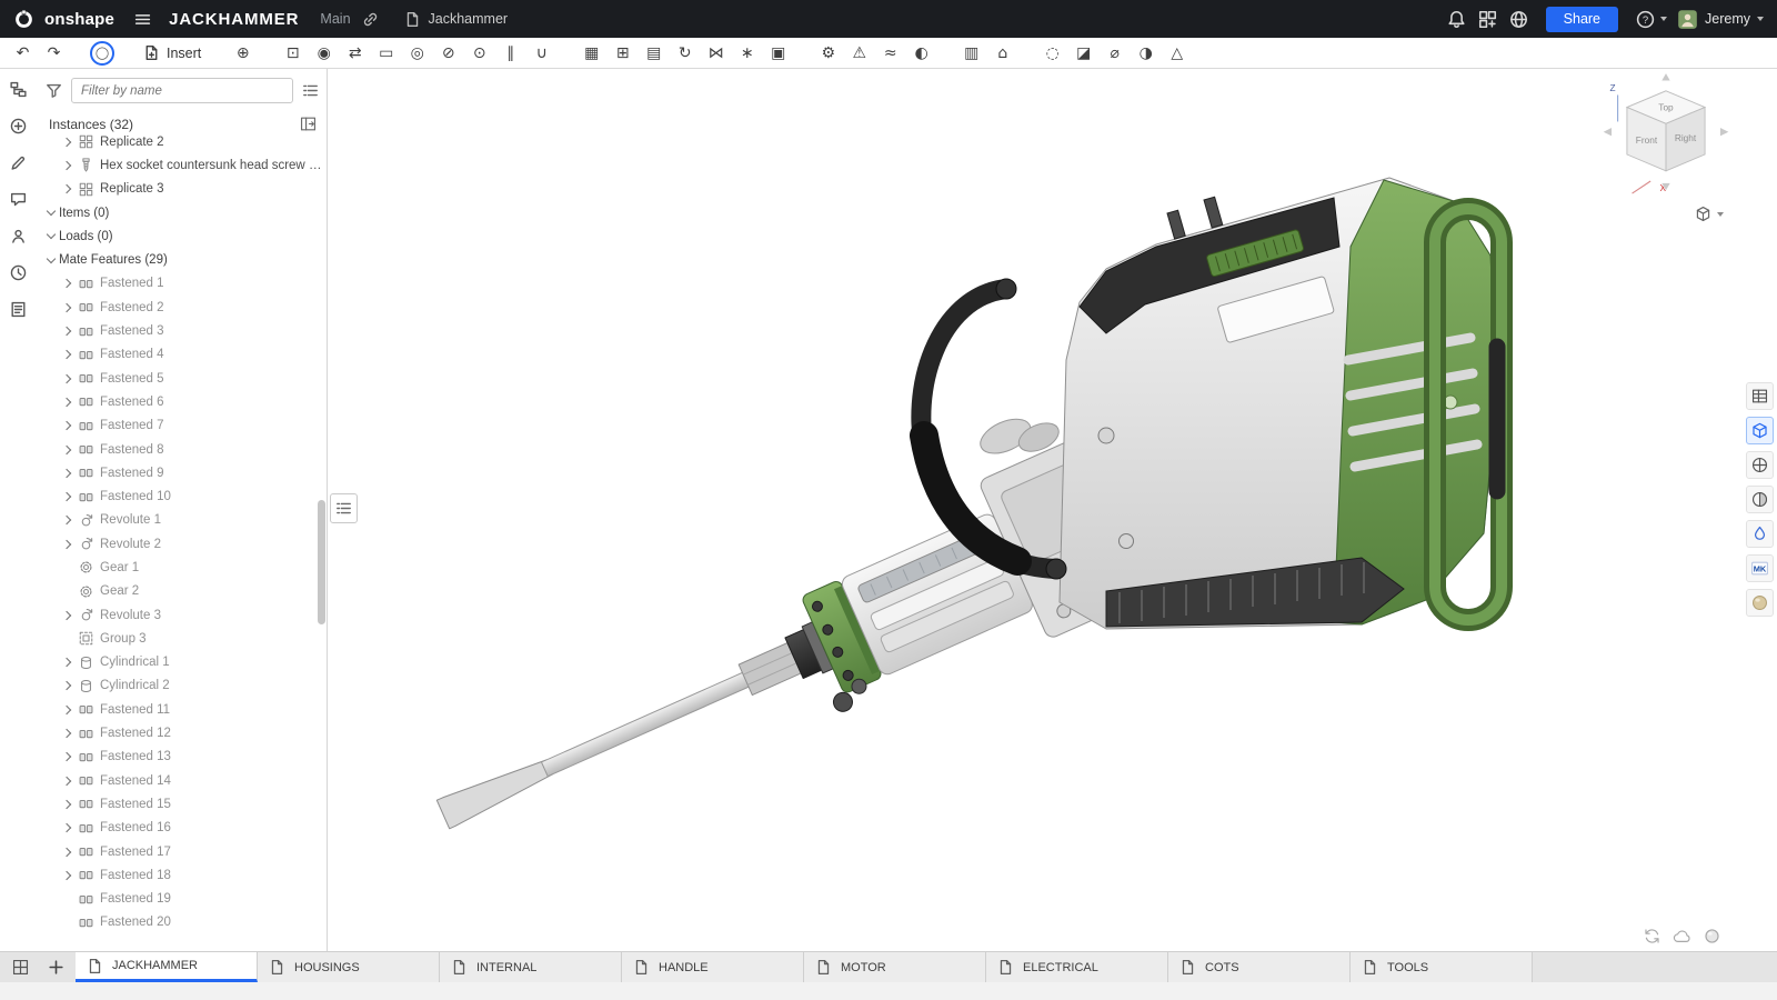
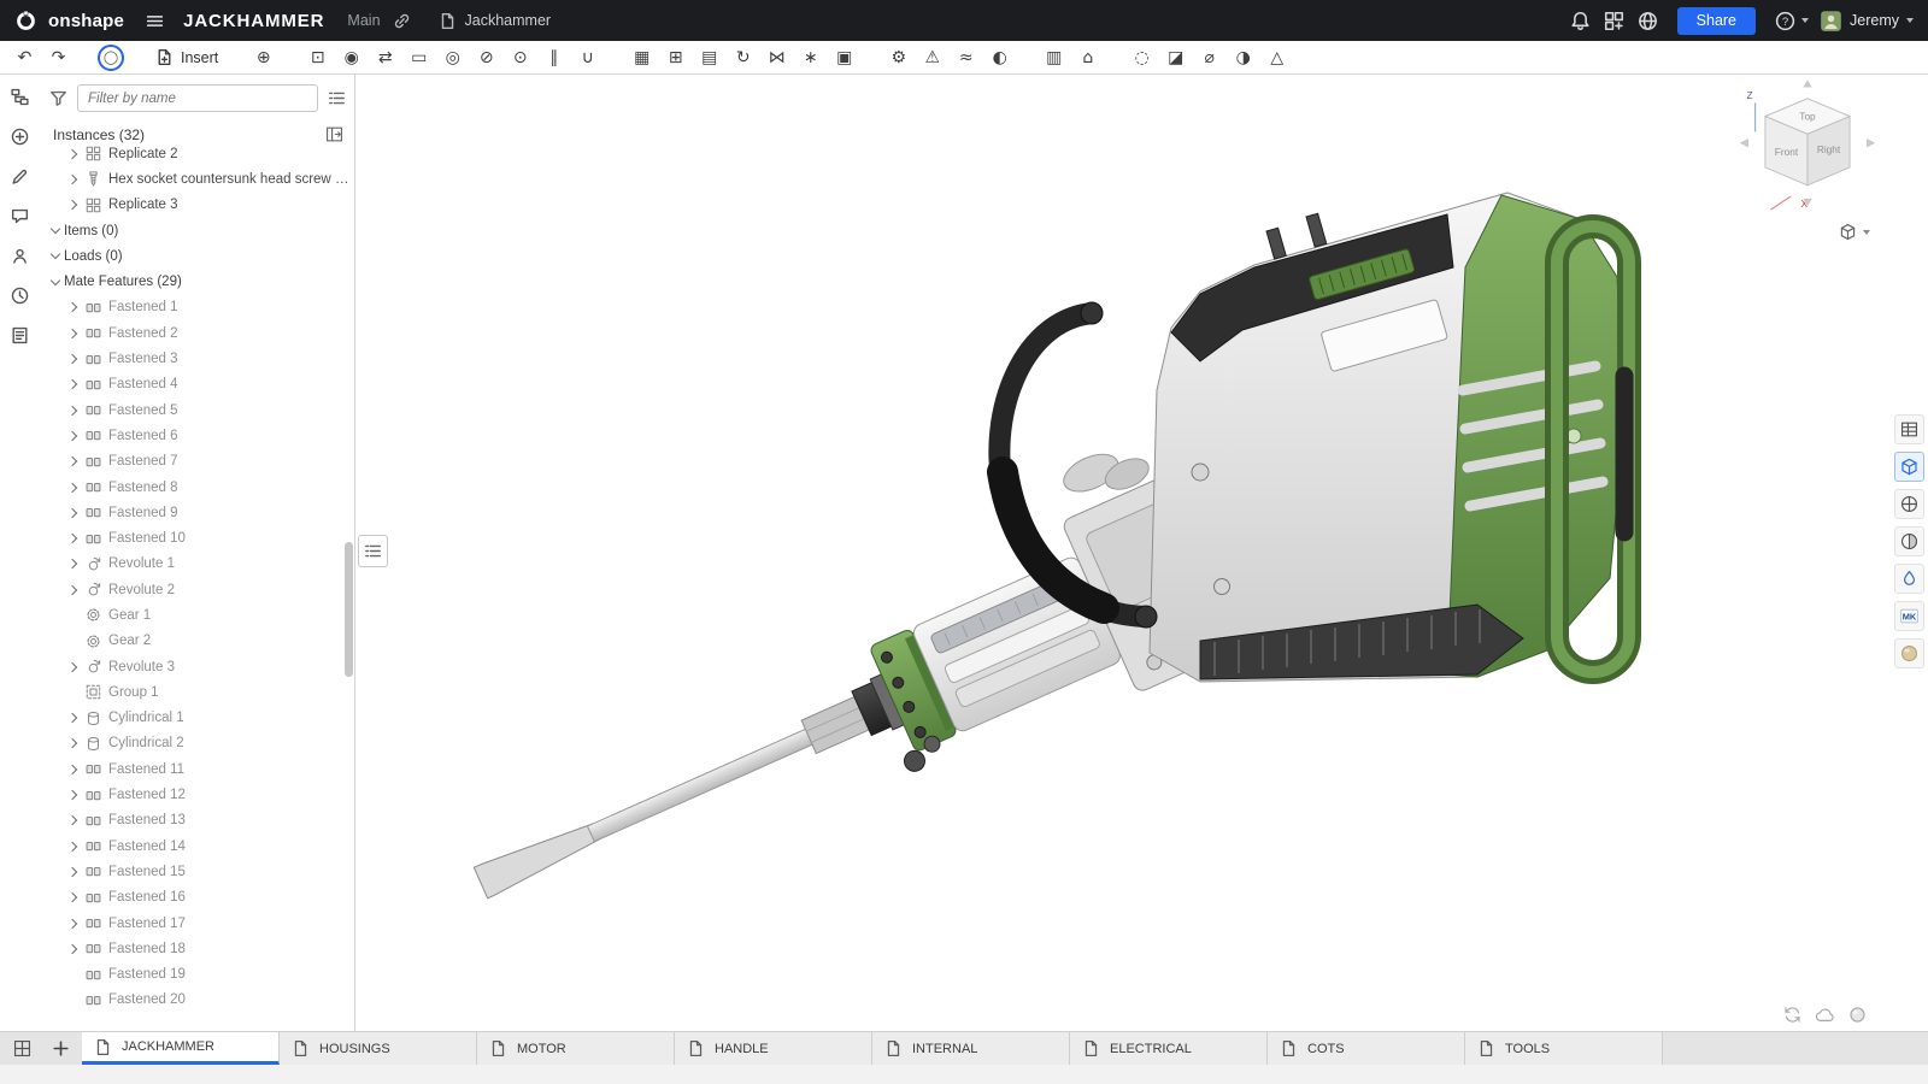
  onshape
  JACKHAMMER
  Main
  Jackhammer
  Share
  ?
  Jeremy
  ↶
  ↷
  ◯
  Insert
  ⊕
  ⊡
  ◉
  ⇄
  ▭
  ◎
  ⊘
  ⊙
  ∥
  ∪
  ▦
  ⊞
  ▤
  ↻
  ⋈
  ∗
  ▣
  ⚙
  ⚠
  ≈
  ◐
  ▥
  ⌂
  ◌
  ◪
  ⌀
  ◑
  △
  Filter by name
  Instances (32)
  Replicate 2
  Hex socket countersunk head screw M..
  Replicate 3
  Items (0)
  Loads (0)
  Mate Features (29)
  Fastened 1
  Fastened 2
  Fastened 3
  Fastened 4
  Fastened 5
  Fastened 6
  Fastened 7
  Fastened 8
  Fastened 9
  Fastened 10
  Revolute 1
  Revolute 2
  Gear 1
  Gear 2
  Revolute 3
- Group 3
+ Group 1
  Cylindrical 1
  Cylindrical 2
  Fastened 11
  Fastened 12
  Fastened 13
  Fastened 14
  Fastened 15
  Fastened 16
  Fastened 17
  Fastened 18
  Fastened 19
  Fastened 20
  Top
  Front
  Right
  Z
  X
  MK
  JACKHAMMER
  HOUSINGS
- INTERNAL
+ MOTOR
  HANDLE
- MOTOR
+ INTERNAL
  ELECTRICAL
  COTS
  TOOLS
